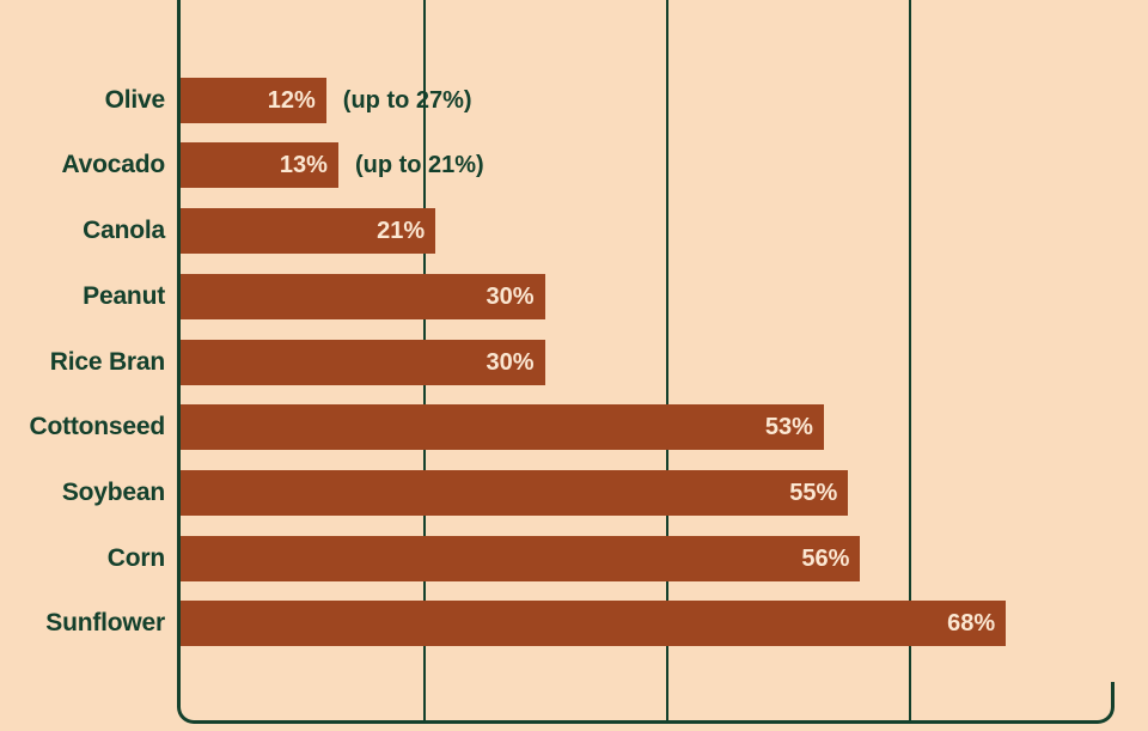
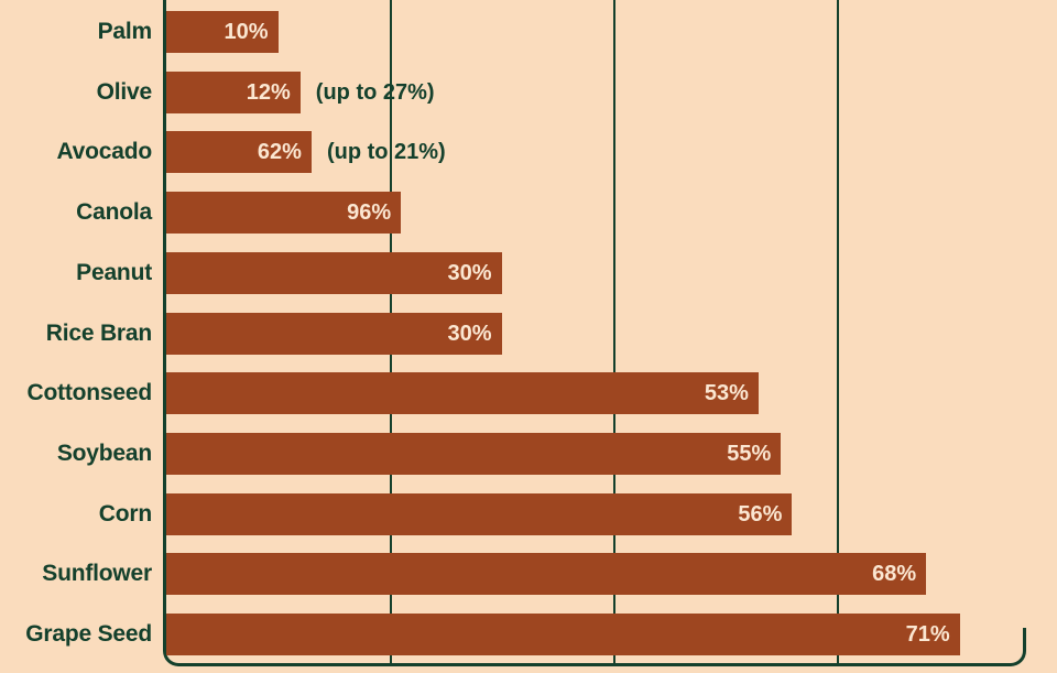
+ Palm
+ 10%
  Olive
  12%
  (up to 27%)
  Avocado
- 13%
+ 62%
  (up to 21%)
  Canola
- 21%
+ 96%
  Peanut
  30%
  Rice Bran
  30%
  Cottonseed
  53%
  Soybean
  55%
  Corn
  56%
  Sunflower
  68%
+ Grape Seed
+ 71%
